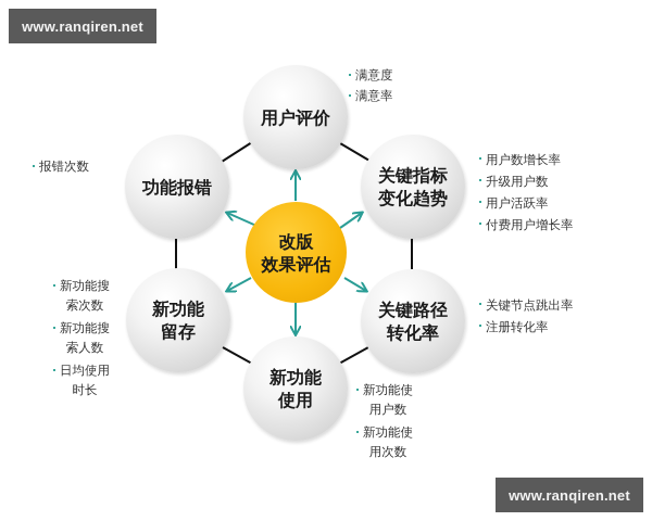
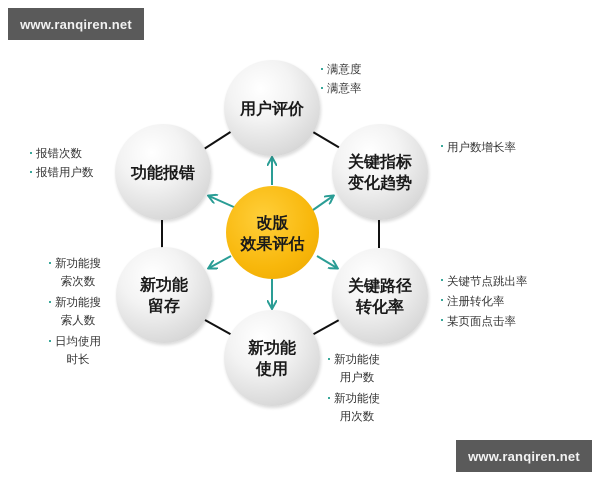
  www.ranqiren.net
  www.ranqiren.net
  改版
  效果评估
  用户评价
  关键指标
  变化趋势
  关键路径
  转化率
  新功能
  使用
  新功能
  留存
  功能报错
  满意度
  满意率
  用户数增长率
- 升级用户数
- 用户活跃率
- 付费用户增长率
  关键节点跳出率
  注册转化率
+ 某页面点击率
  新功能使
  用户数
  新功能使
  用次数
  新功能搜
  索次数
  新功能搜
  索人数
  日均使用
  时长
  报错次数
+ 报错用户数
